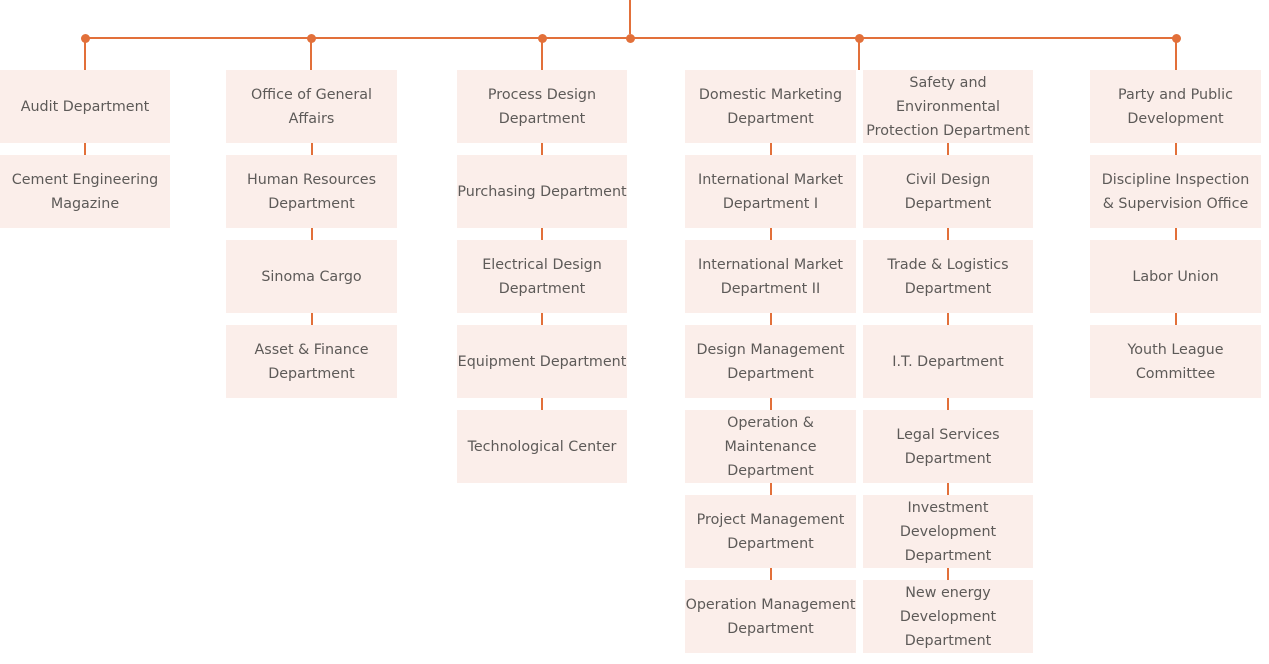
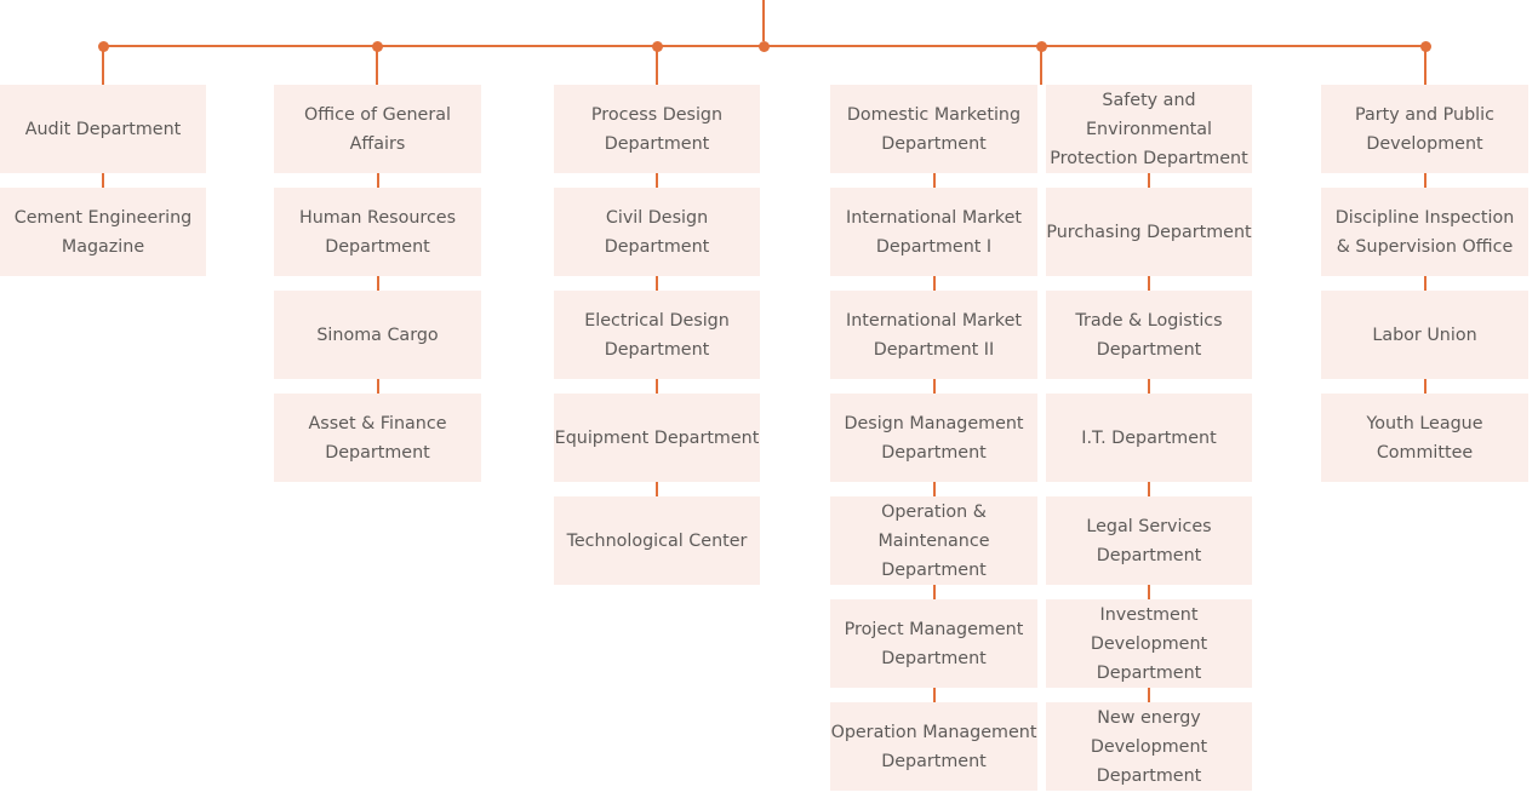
  Audit Department
  Cement Engineering
  Magazine
  Office of General Affairs
  Human Resources
  Department
  Sinoma Cargo
  Asset & Finance
  Department
  Process Design
  Department
- Purchasing Department
+ Civil Design Department
  Electrical Design
  Department
  Equipment Department
  Technological Center
  Domestic Marketing
  Department
  International Market
  Department I
  International Market
  Department II
  Design Management
  Department
  Operation & Maintenance
  Department
  Project Management
  Department
  Operation Management
  Department
  Safety and Environmental
  Protection Department
- Civil Design Department
+ Purchasing Department
  Trade & Logistics
  Department
  I.T. Department
  Legal Services
  Department
  Investment Development
  Department
  New energy Development
  Department
  Party and Public
  Development
  Discipline Inspection
  & Supervision Office
  Labor Union
  Youth League
  Committee
